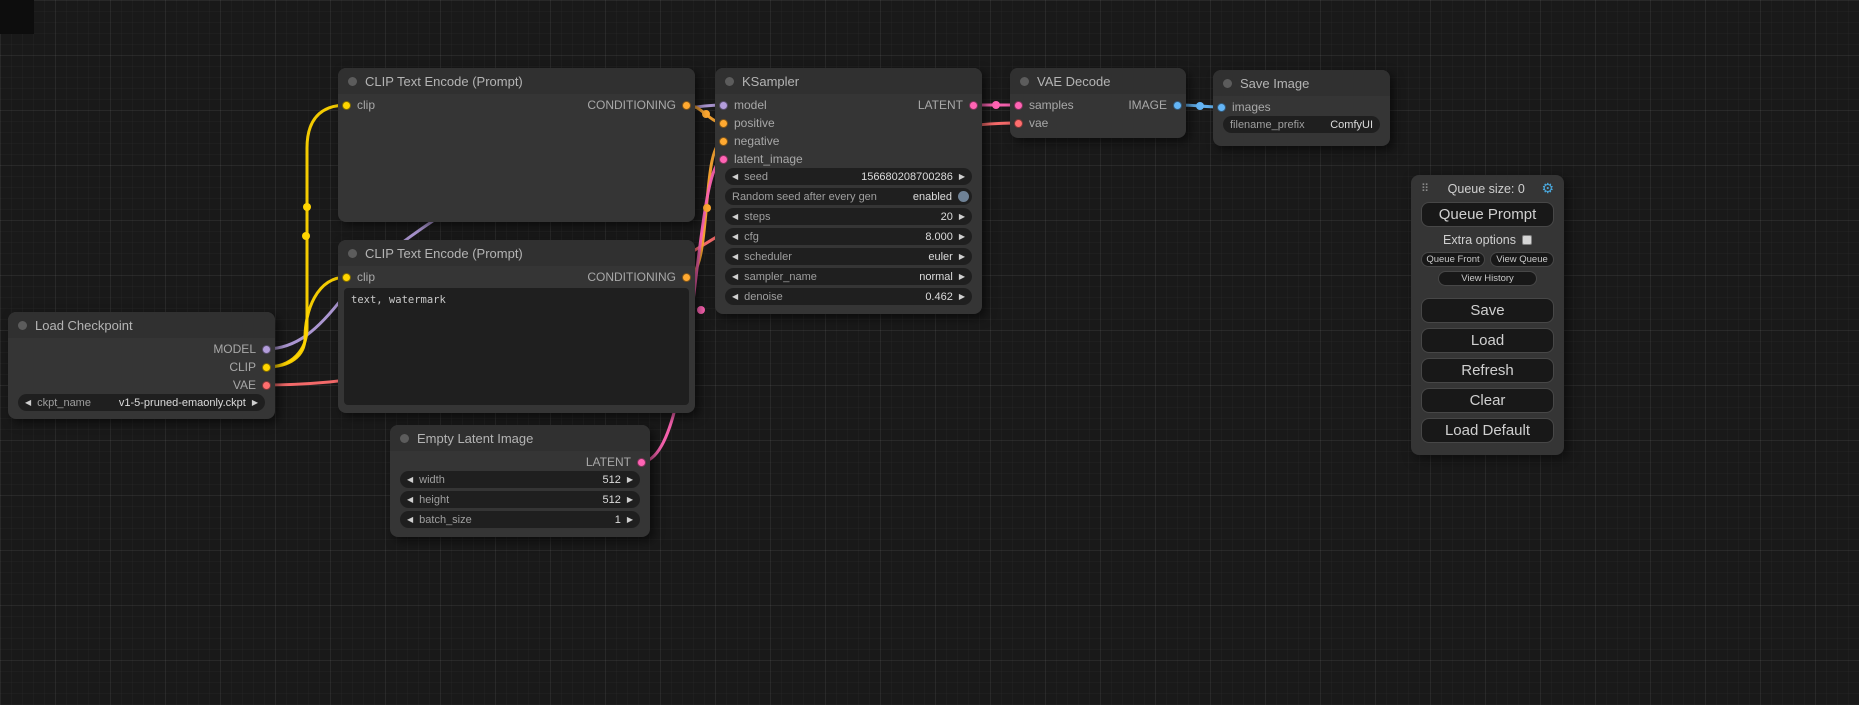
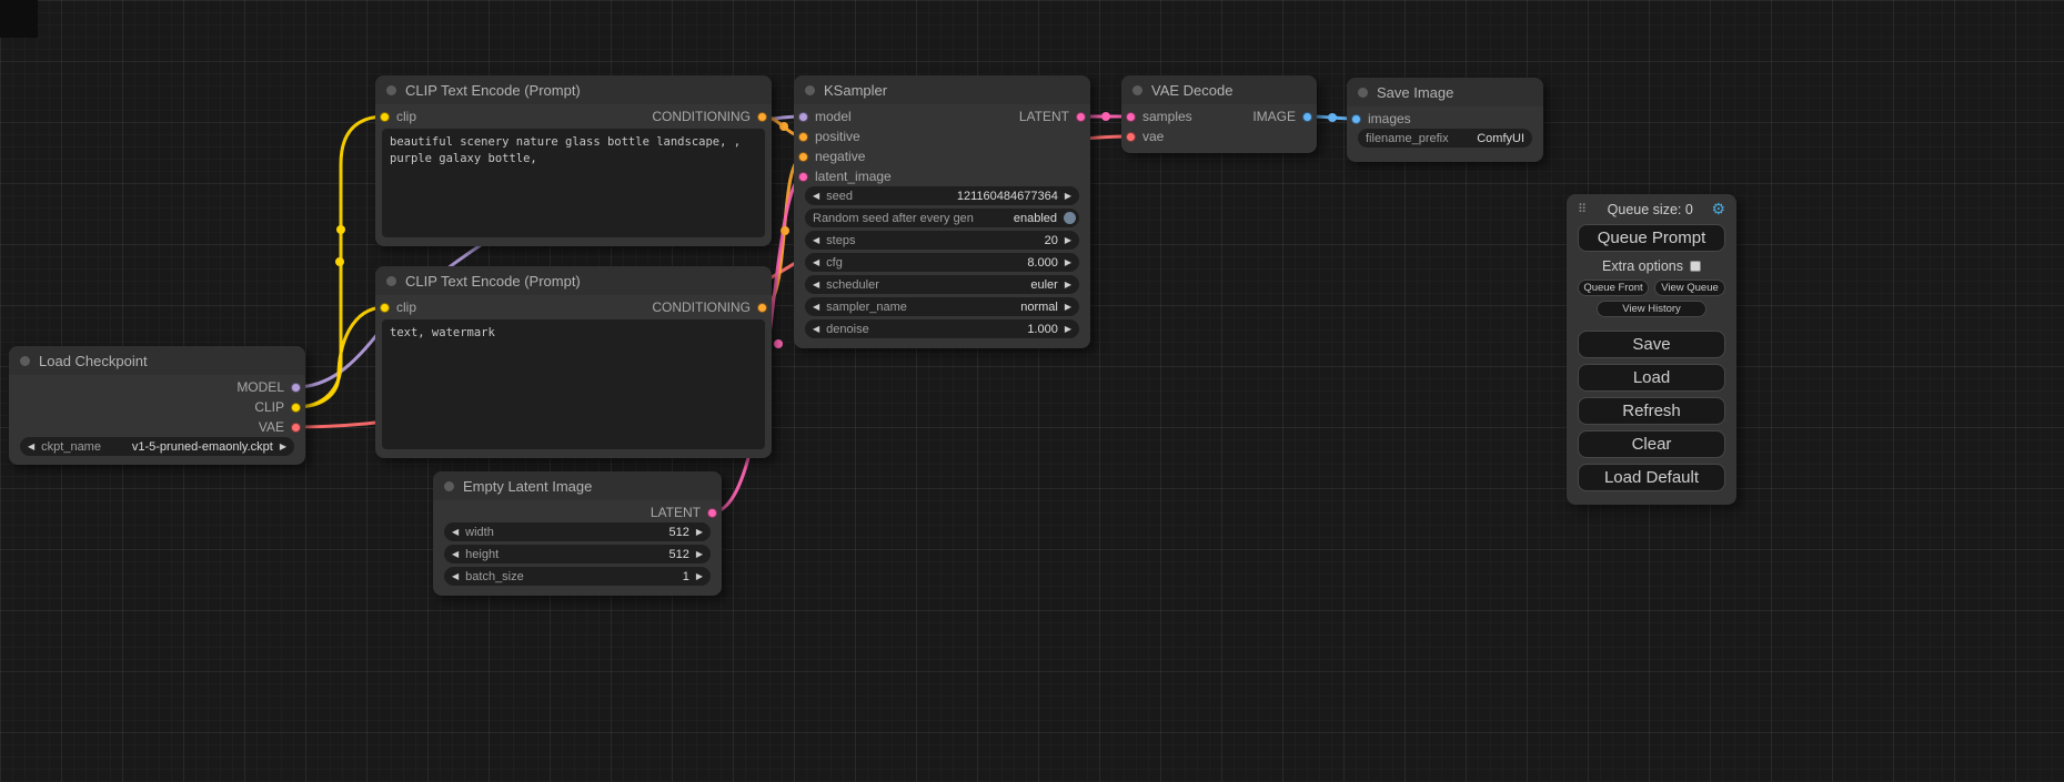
  Load Checkpoint
  MODEL
  CLIP
  VAE
  ◀
  ckpt_name
  v1-5-pruned-emaonly.ckpt
  ▶
  CLIP Text Encode (Prompt)
  clip
  CONDITIONING
+ beautiful scenery nature glass bottle landscape, , purple galaxy bottle,
  CLIP Text Encode (Prompt)
  clip
  CONDITIONING
  text, watermark
  Empty Latent Image
  LATENT
  ◀
  width
  512
  ▶
  ◀
  height
  512
  ▶
  ◀
  batch_size
  1
  ▶
  KSampler
  model
  LATENT
  positive
  negative
  latent_image
  ◀
  seed
- 156680208700286
+ 121160484677364
  ▶
  Random seed after every gen
  enabled
  ◀
  steps
  20
  ▶
  ◀
  cfg
  8.000
  ▶
  ◀
  scheduler
  euler
  ▶
  ◀
  sampler_name
  normal
  ▶
  ◀
  denoise
- 0.462
+ 1.000
  ▶
  VAE Decode
  samples
  IMAGE
  vae
  Save Image
  images
  filename_prefix
  ComfyUI
  ⠿
  Queue size: 0
  ⚙
  Queue Prompt
  Extra options
  Queue Front
  View Queue
  View History
  Save
  Load
  Refresh
  Clear
  Load Default
